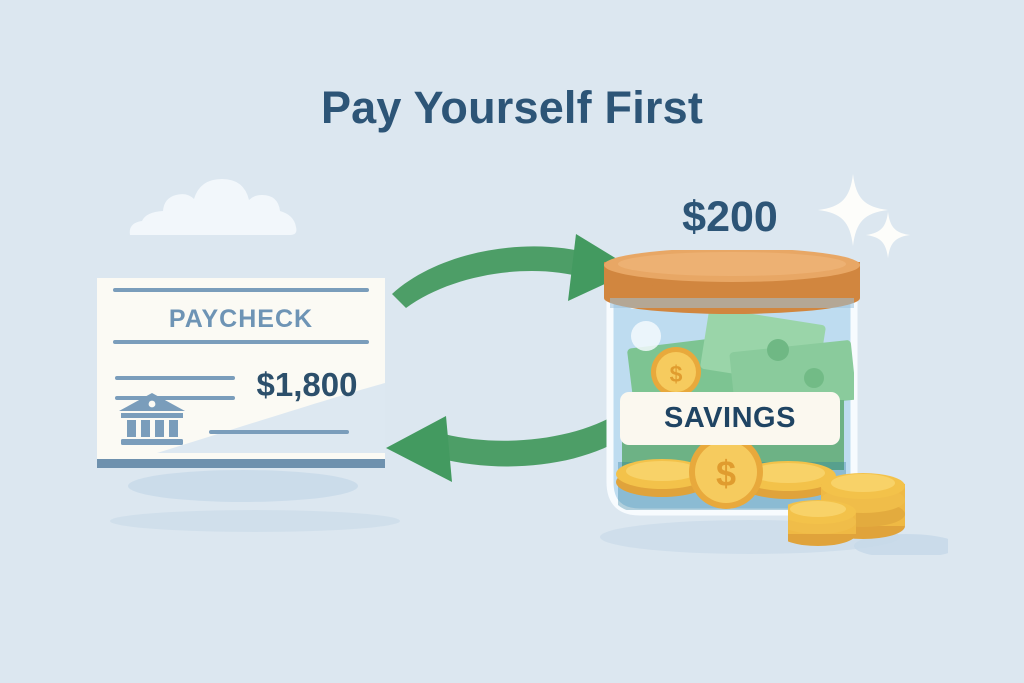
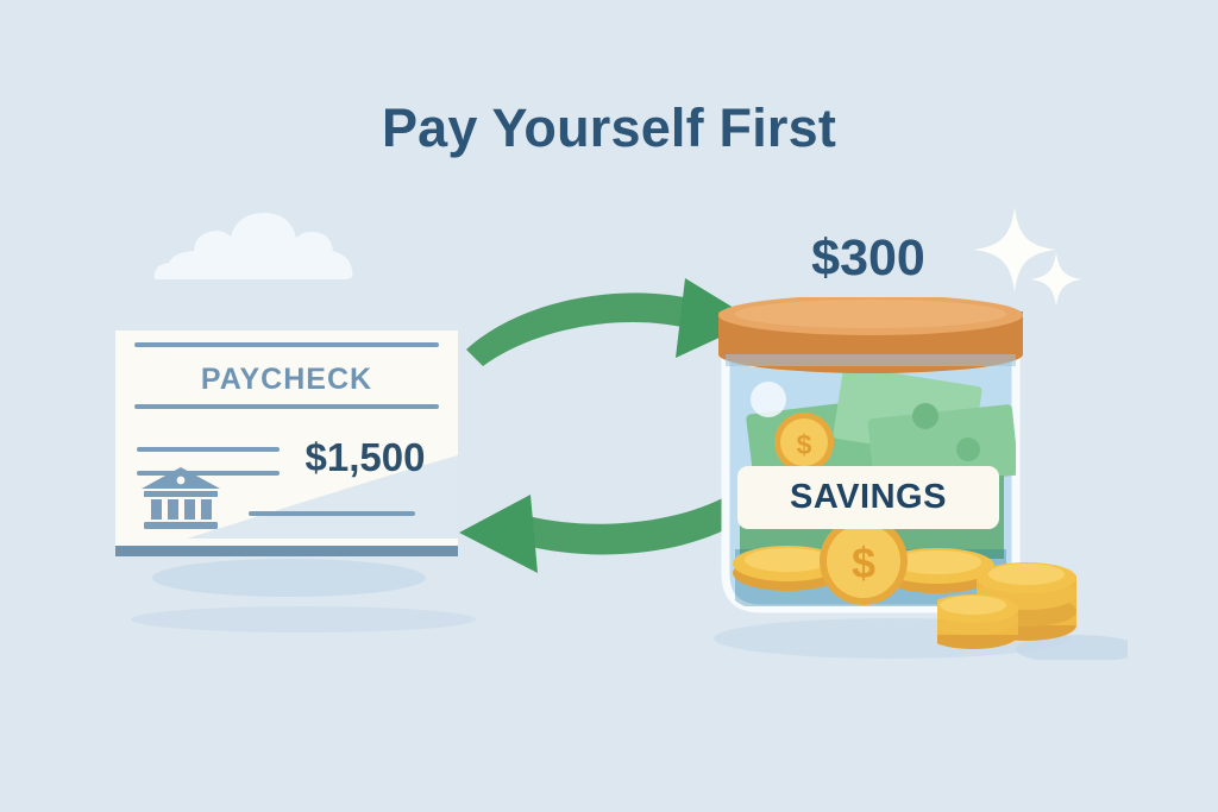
  Pay Yourself First
  PAYCHECK
- $1,800
+ $1,500
- $200
+ $300
  $
  $
  SAVINGS
